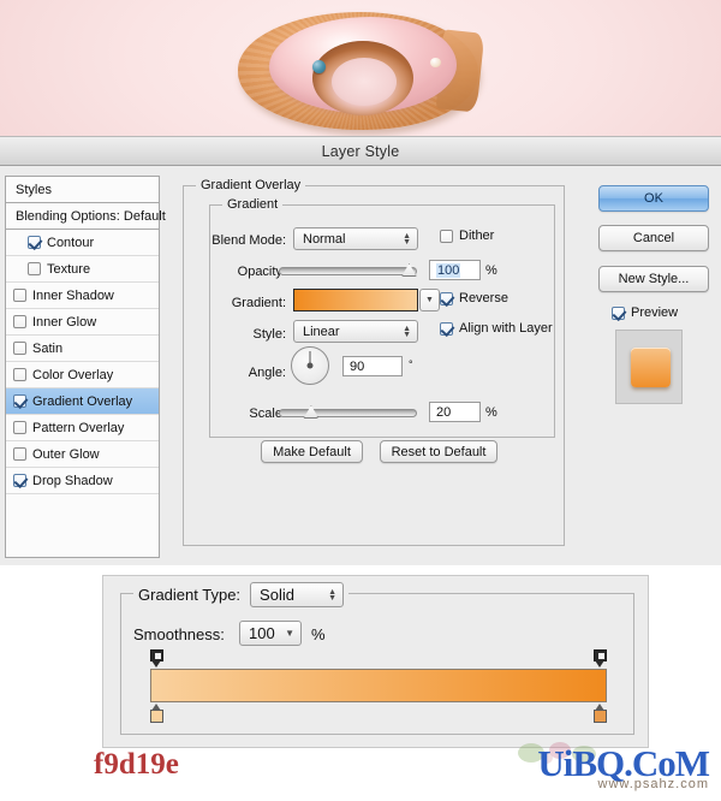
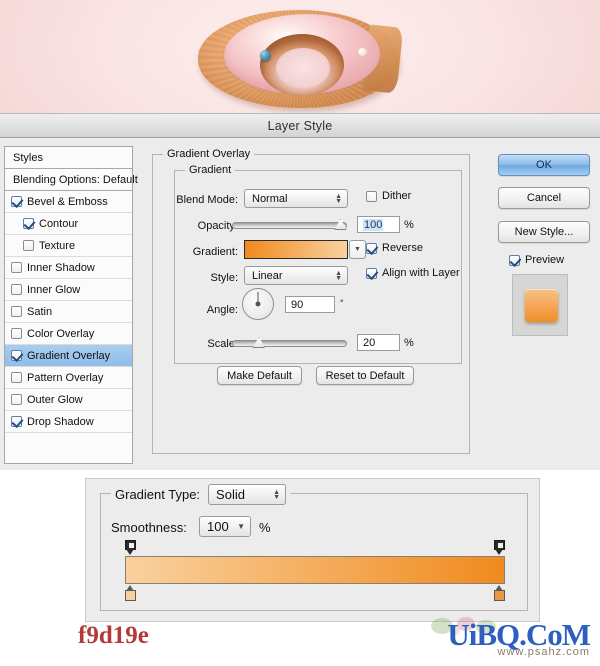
  Layer Style
  Styles
  Blending Options: Default
+ Bevel & Emboss
  Contour
  Texture
  Inner Shadow
  Inner Glow
  Satin
  Color Overlay
  Gradient Overlay
  Pattern Overlay
  Outer Glow
  Drop Shadow
  Gradient Overlay
  Gradient
  Blend Mode:
  Normal
  Dither
  Opacit
  100
  %
  Gradient:
  Reverse
  Style:
  Linear
  Align with Layer
  Angle:
  90
  °
  20
  %
  Make Default
  Reset to Default
  OK
  Cancel
  New Style...
  Preview
  Gradient Type:
  Solid
  Smoothness:
  100
  ▼
  %
  f9d19e
  UiBQ.CoM
  www.psahz.com
